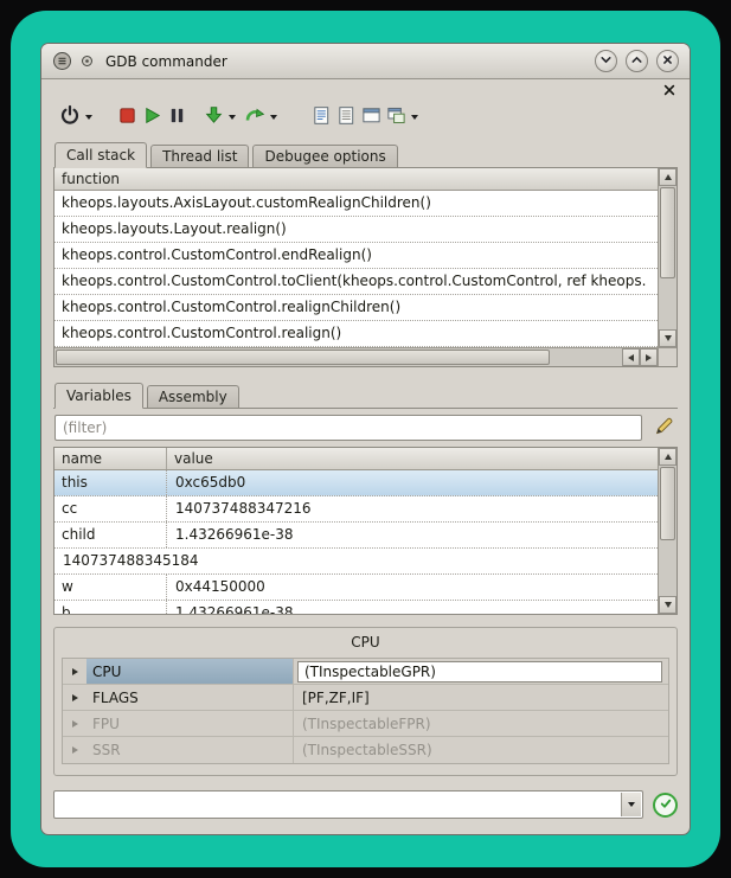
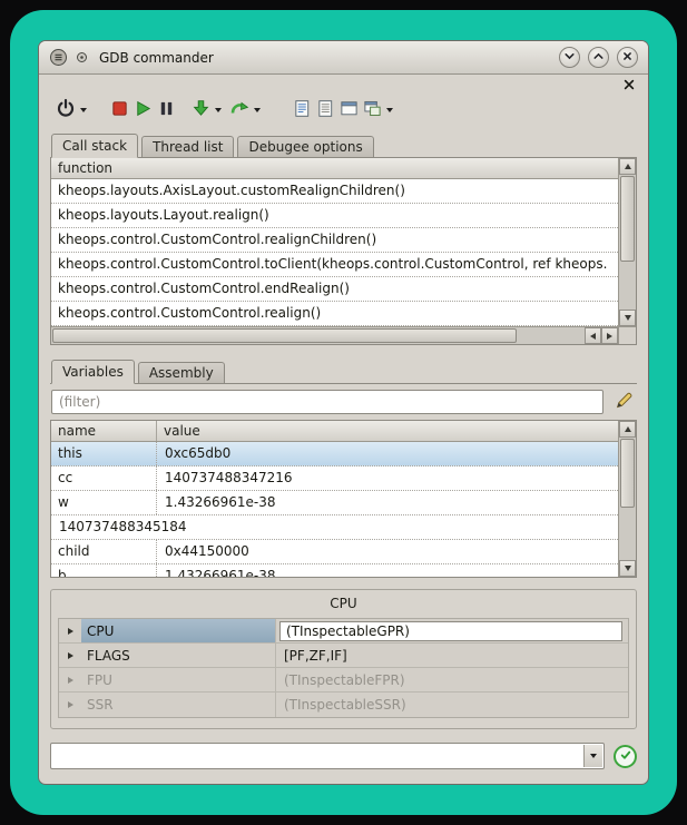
  GDB commander
  Call stack
  Thread list
  Debugee options
  function
  kheops.layouts.AxisLayout.customRealignChildren()
  kheops.layouts.Layout.realign()
- kheops.control.CustomControl.endRealign()
+ kheops.control.CustomControl.realignChildren()
  kheops.control.CustomControl.toClient(kheops.control.CustomControl, ref kheops.
- kheops.control.CustomControl.realignChildren()
+ kheops.control.CustomControl.endRealign()
  kheops.control.CustomControl.realign()
  Variables
  Assembly
  (filter)
  name
  value
  this
  0xc65db0
  cc
  140737488347216
- child
+ w
  1.43266961e-38
  140737488345184
- w
+ child
  0x44150000
  b
  1.43266961e-38
  CPU
  CPU
  (TInspectableGPR)
  FLAGS
  [PF,ZF,IF]
  FPU
  (TInspectableFPR)
  SSR
  (TInspectableSSR)
